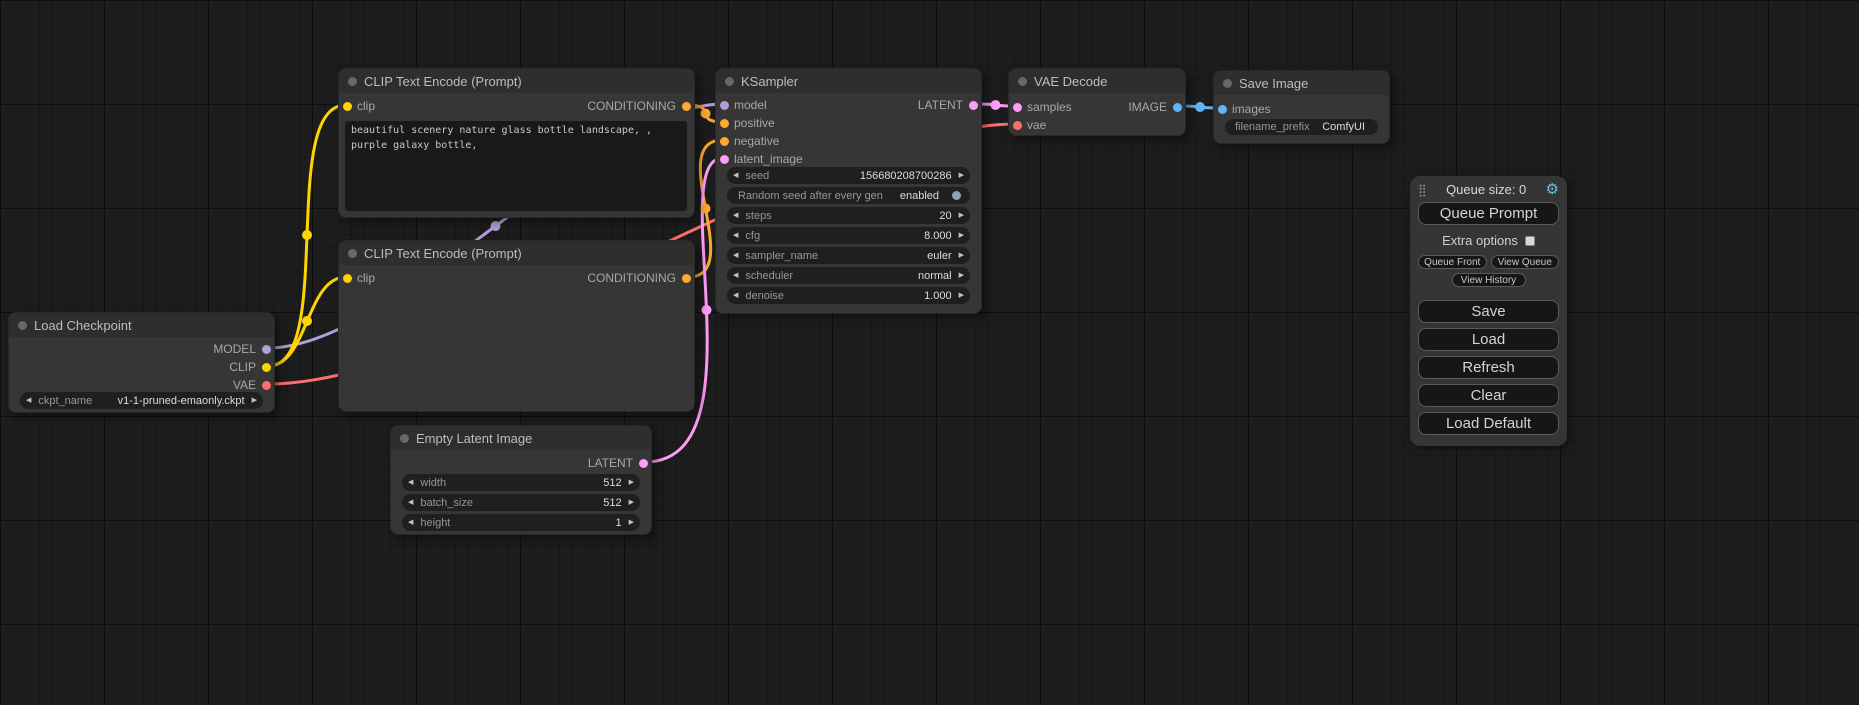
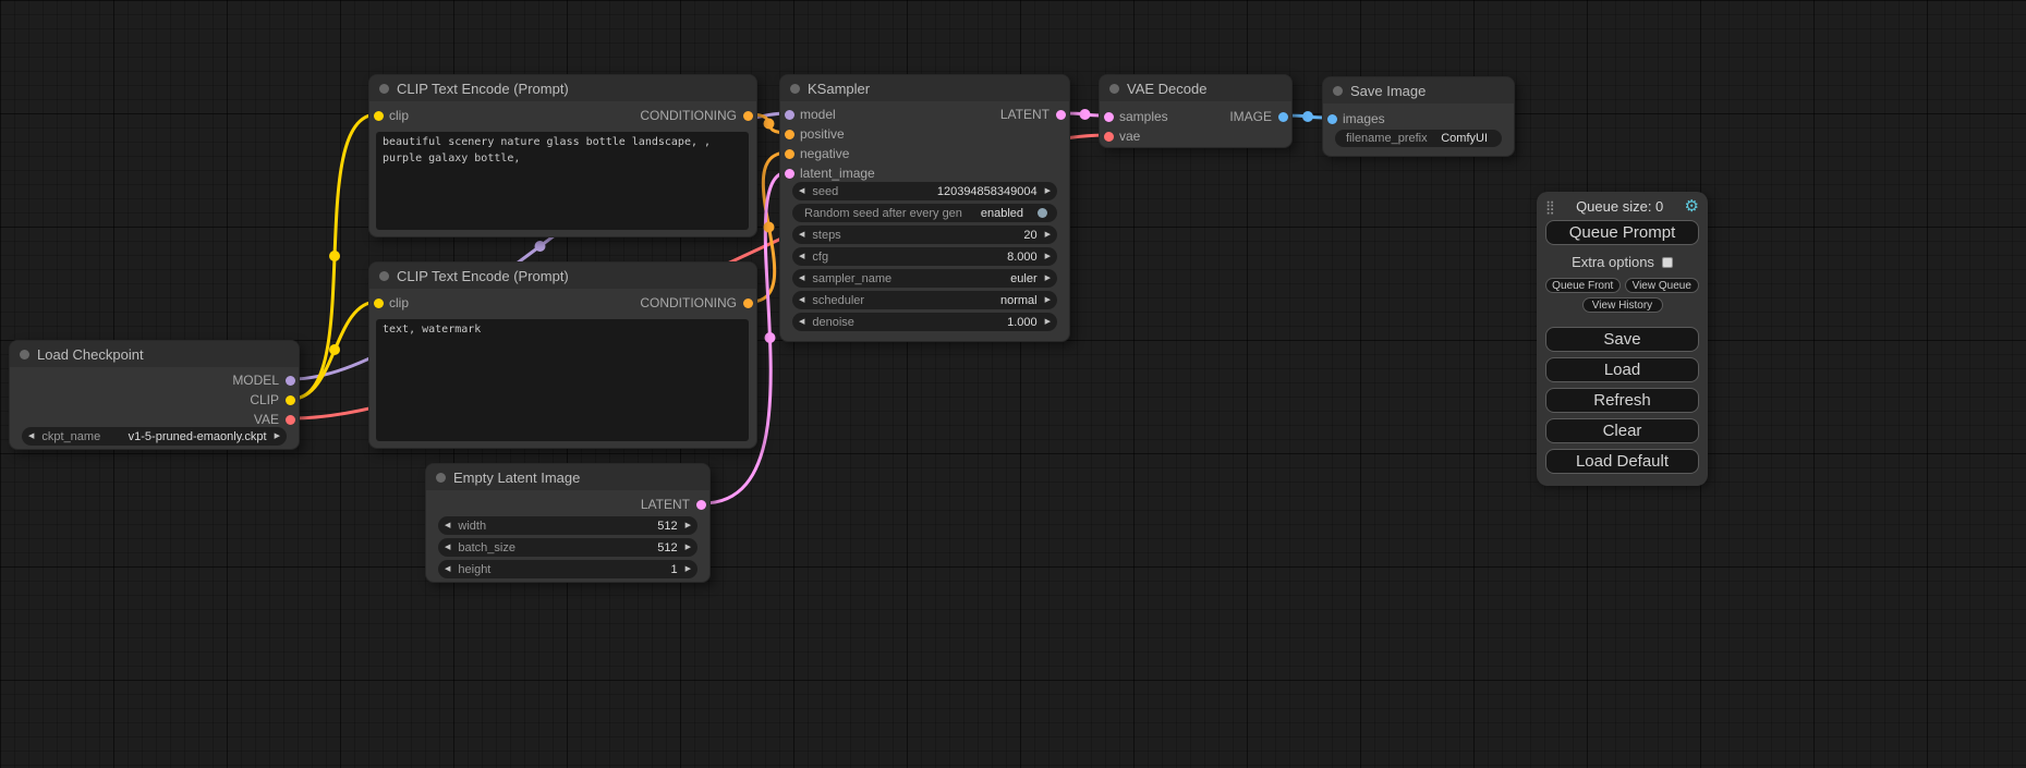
  Load Checkpoint
  MODEL
  CLIP
  VAE
  ckpt_name
- v1-1-pruned-emaonly.ckpt
+ v1-5-pruned-emaonly.ckpt
  CLIP Text Encode (Prompt)
  clip
  CONDITIONING
  beautiful scenery nature glass bottle landscape, , purple galaxy bottle,
  CLIP Text Encode (Prompt)
  clip
  CONDITIONING
+ text, watermark
  Empty Latent Image
  LATENT
  width
  512
  batch_size
  512
  height
  1
  KSampler
  model
  positive
  negative
  latent_image
  LATENT
  seed
- 156680208700286
+ 120394858349004
  Random seed after every gen
  enabled
  steps
  20
  cfg
  8.000
  sampler_name
  euler
  scheduler
  normal
  denoise
  1.000
  VAE Decode
  samples
  vae
  IMAGE
  Save Image
  images
  filename_prefix
  ComfyUI
  ⣿
  Queue size: 0
  ⚙
  Queue Prompt
  Extra options
  Queue Front
  View Queue
  View History
  Save
  Load
  Refresh
  Clear
  Load Default
